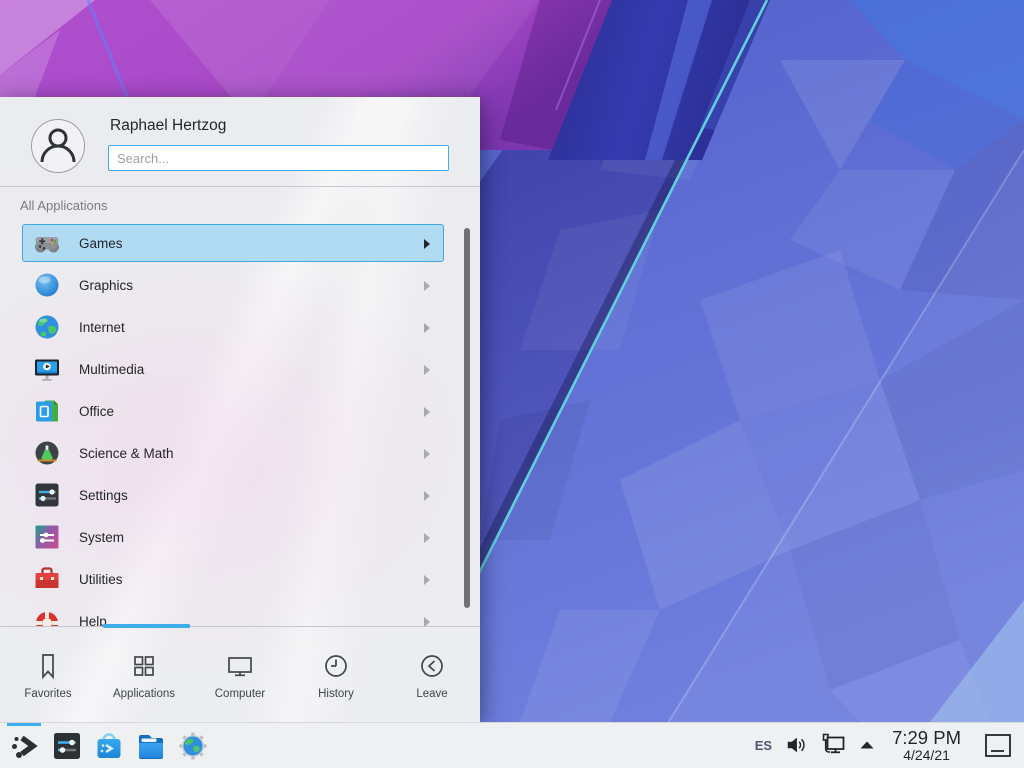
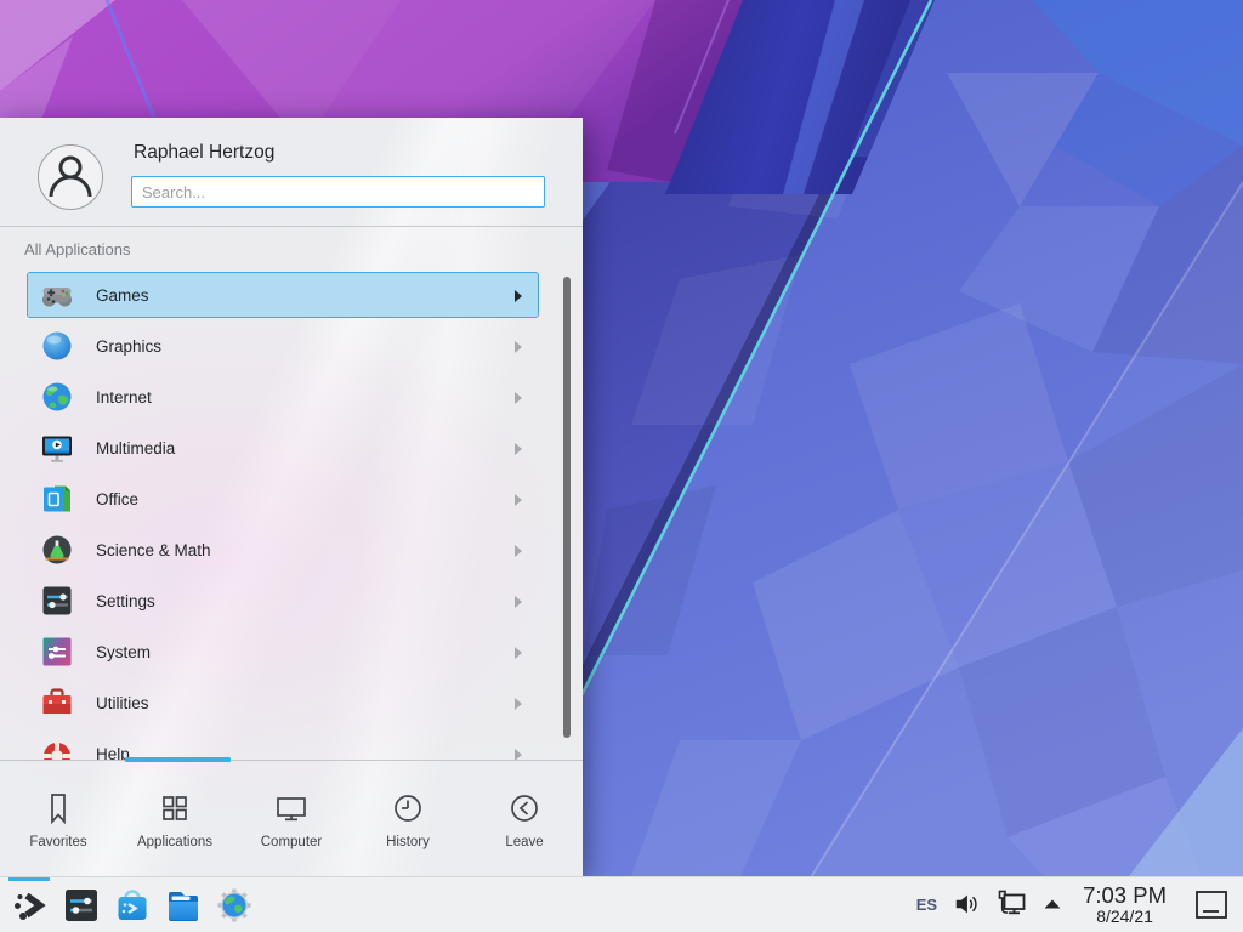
  Raphael Hertzog
  Search...
  All Applications
  Games
  Graphics
  Internet
  Multimedia
  Office
  Science & Math
  Settings
  System
  Utilities
  Help
  Favorites
  Applications
  Computer
  History
  Leave
  ES
- 7:29 PM
+ 7:03 PM
- 4/24/21
+ 8/24/21
